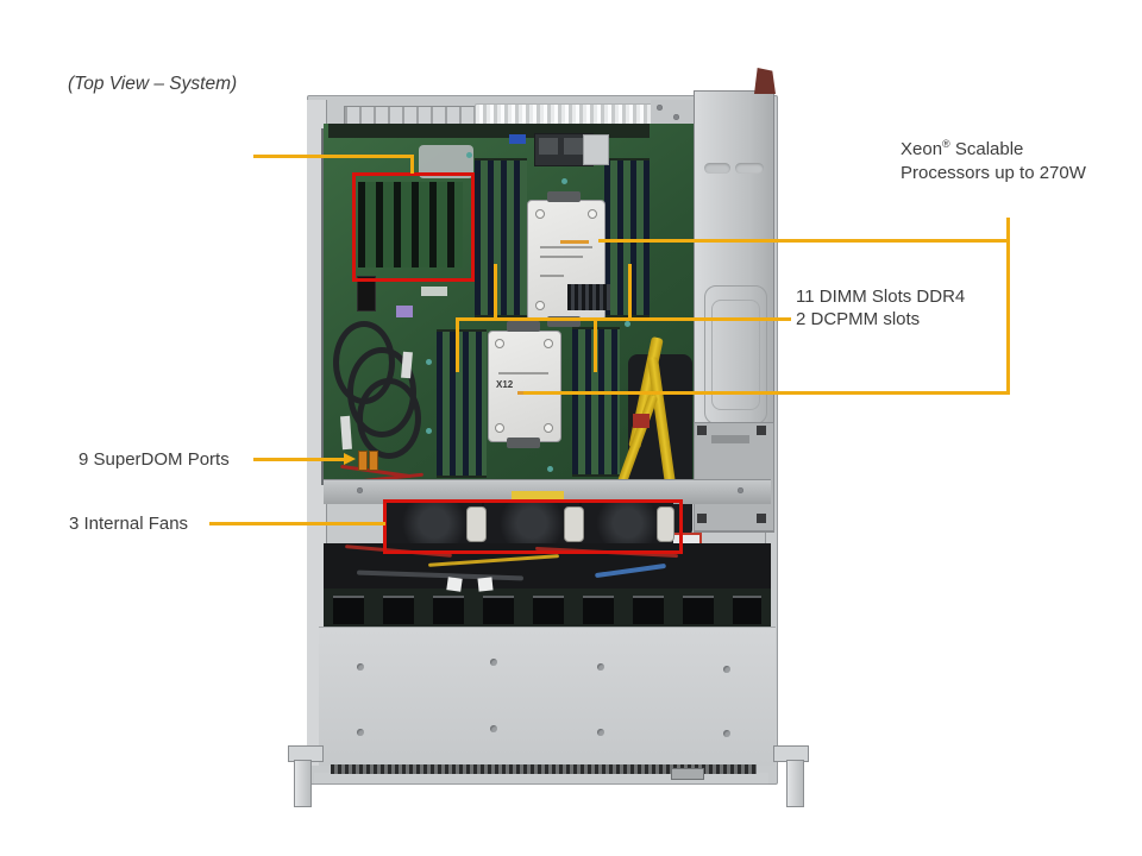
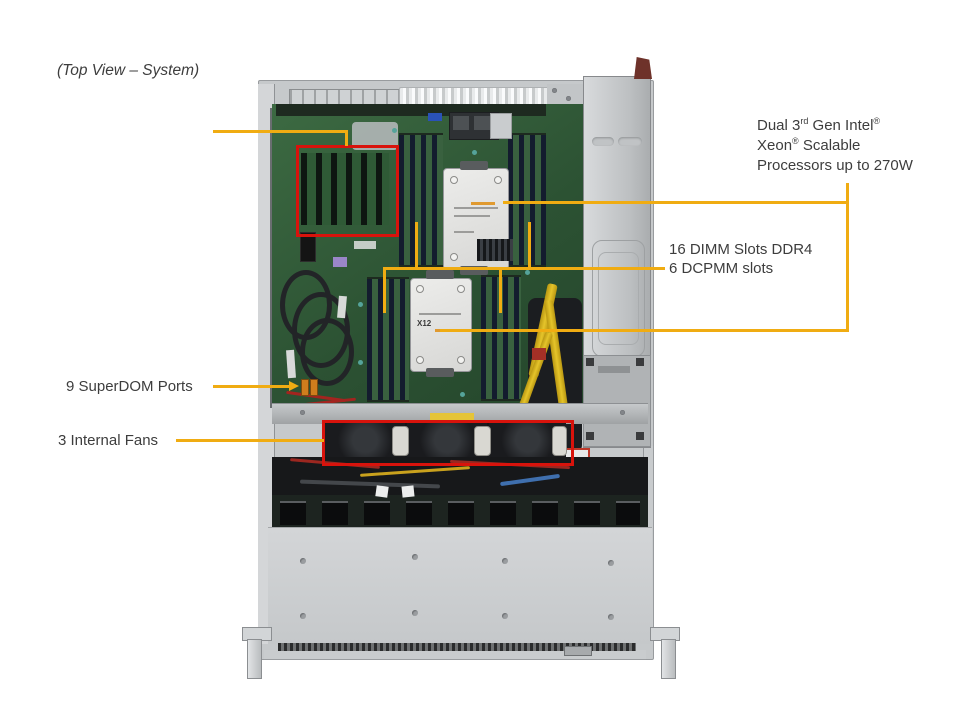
  X12
  (Top View – System)
+ Dual 3rd Gen Intel®
  Xeon® Scalable
  Processors up to 270W
- 11 DIMM Slots DDR4
+ 16 DIMM Slots DDR4
- 2 DCPMM slots
+ 6 DCPMM slots
  9 SuperDOM Ports
  3 Internal Fans
